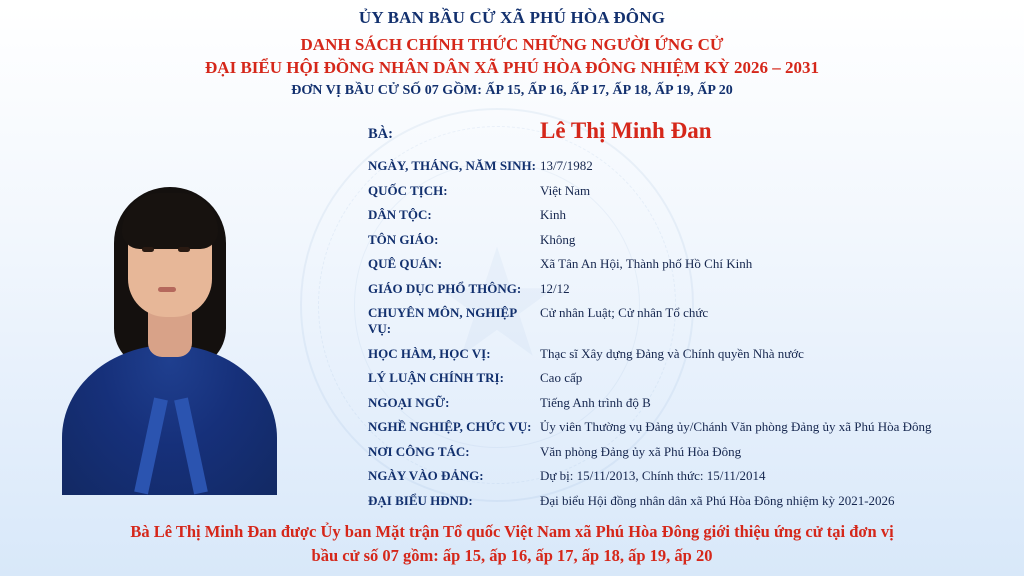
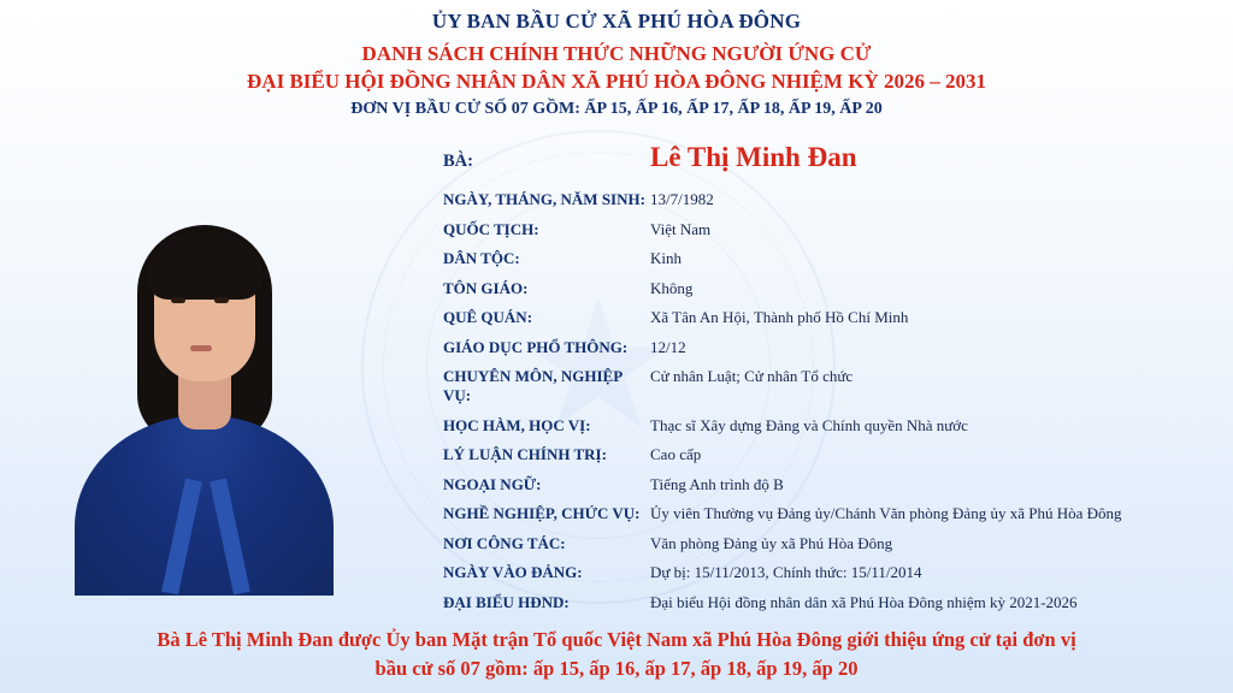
  ★
  ỦY BAN BẦU CỬ XÃ PHÚ HÒA ĐÔNG
  DANH SÁCH CHÍNH THỨC NHỮNG NGƯỜI ỨNG CỬ
  ĐẠI BIỂU HỘI ĐỒNG NHÂN DÂN XÃ PHÚ HÒA ĐÔNG NHIỆM KỲ 2026 – 2031
  ĐƠN VỊ BẦU CỬ SỐ 07 GỒM: ẤP 15, ẤP 16, ẤP 17, ẤP 18, ẤP 19, ẤP 20
  BÀ:
  Lê Thị Minh Đan
  NGÀY, THÁNG, NĂM SINH:
  13/7/1982
  QUỐC TỊCH:
  Việt Nam
  DÂN TỘC:
  Kinh
  TÔN GIÁO:
  Không
  QUÊ QUÁN:
- Xã Tân An Hội, Thành phố Hồ Chí Kinh
+ Xã Tân An Hội, Thành phố Hồ Chí Minh
  GIÁO DỤC PHỔ THÔNG:
  12/12
  CHUYÊN MÔN, NGHIỆP VỤ:
  Cử nhân Luật; Cử nhân Tổ chức
  HỌC HÀM, HỌC VỊ:
  Thạc sĩ Xây dựng Đảng và Chính quyền Nhà nước
  LÝ LUẬN CHÍNH TRỊ:
  Cao cấp
  NGOẠI NGỮ:
  Tiếng Anh trình độ B
  NGHỀ NGHIỆP, CHỨC VỤ:
  Ủy viên Thường vụ Đảng ủy/Chánh Văn phòng Đảng ủy xã Phú Hòa Đông
  NƠI CÔNG TÁC:
  Văn phòng Đảng ủy xã Phú Hòa Đông
  NGÀY VÀO ĐẢNG:
  Dự bị: 15/11/2013, Chính thức: 15/11/2014
  ĐẠI BIỂU HĐND:
  Đại biểu Hội đồng nhân dân xã Phú Hòa Đông nhiệm kỳ 2021-2026
  Bà Lê Thị Minh Đan được Ủy ban Mặt trận Tổ quốc Việt Nam xã Phú Hòa Đông giới thiệu ứng cử tại đơn vị
  bầu cử số 07 gồm: ấp 15, ấp 16, ấp 17, ấp 18, ấp 19, ấp 20
